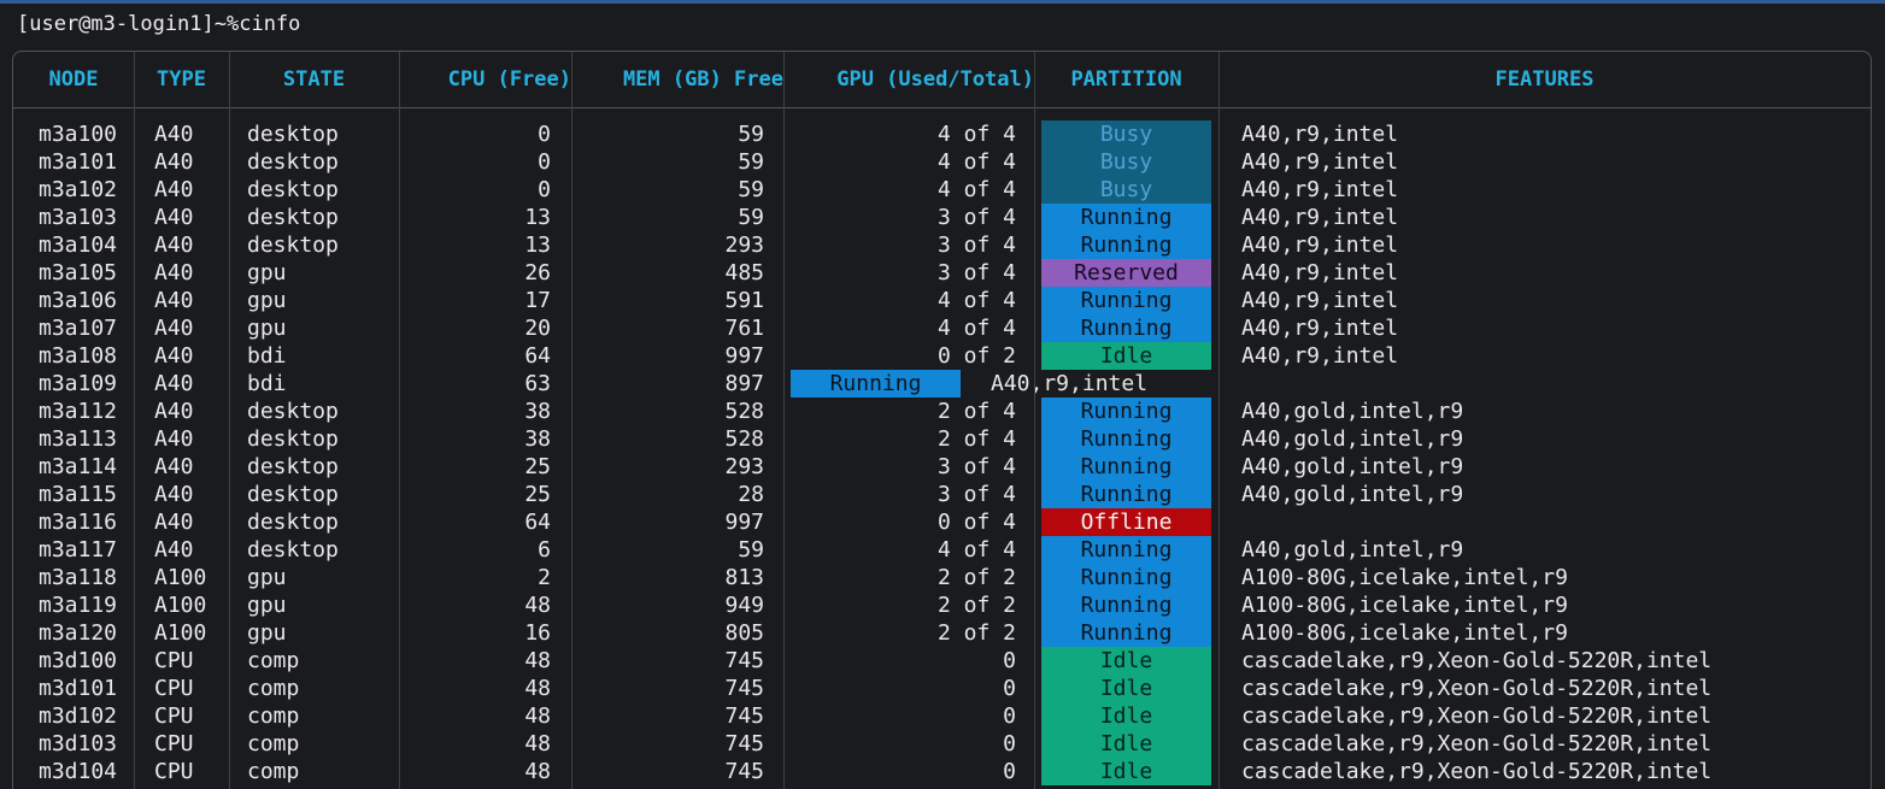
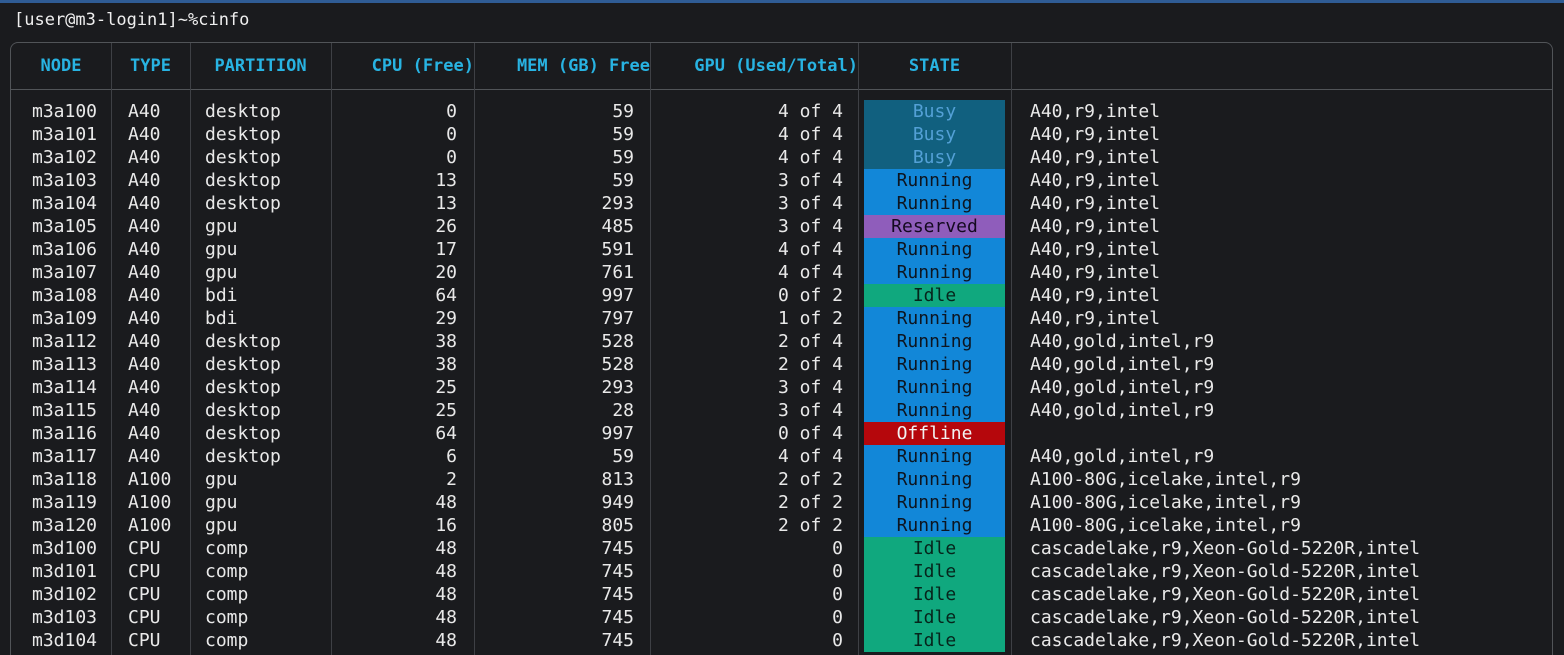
  [user@m3-login1]~%cinfo
  NODE
  TYPE
- STATE
+ PARTITION
  CPU (Free)
  MEM (GB) Free
  GPU (Used/Total)
- PARTITION
+ STATE
- FEATURES
  m3a100
  A40
  desktop
  0
  59
  4 of 4
  Busy
  A40,r9,intel
  m3a101
  A40
  desktop
  0
  59
  4 of 4
  Busy
  A40,r9,intel
  m3a102
  A40
  desktop
  0
  59
  4 of 4
  Busy
  A40,r9,intel
  m3a103
  A40
  desktop
  13
  59
  3 of 4
  Running
  A40,r9,intel
  m3a104
  A40
  desktop
  13
  293
  3 of 4
  Running
  A40,r9,intel
  m3a105
  A40
  gpu
  26
  485
  3 of 4
  Reserved
  A40,r9,intel
  m3a106
  A40
  gpu
  17
  591
  4 of 4
  Running
  A40,r9,intel
  m3a107
  A40
  gpu
  20
  761
  4 of 4
  Running
  A40,r9,intel
  m3a108
  A40
  bdi
  64
  997
  0 of 2
  Idle
  A40,r9,intel
  m3a109
  A40
  bdi
- 63
+ 29
- 897
+ 797
+ 1 of 2
  Running
  A40,r9,intel
  m3a112
  A40
  desktop
  38
  528
  2 of 4
  Running
  A40,gold,intel,r9
  m3a113
  A40
  desktop
  38
  528
  2 of 4
  Running
  A40,gold,intel,r9
  m3a114
  A40
  desktop
  25
  293
  3 of 4
  Running
  A40,gold,intel,r9
  m3a115
  A40
  desktop
  25
  28
  3 of 4
  Running
  A40,gold,intel,r9
  m3a116
  A40
  desktop
  64
  997
  0 of 4
  Offline
  m3a117
  A40
  desktop
  6
  59
  4 of 4
  Running
  A40,gold,intel,r9
  m3a118
  A100
  gpu
  2
  813
  2 of 2
  Running
  A100-80G,icelake,intel,r9
  m3a119
  A100
  gpu
  48
  949
  2 of 2
  Running
  A100-80G,icelake,intel,r9
  m3a120
  A100
  gpu
  16
  805
  2 of 2
  Running
  A100-80G,icelake,intel,r9
  m3d100
  CPU
  comp
  48
  745
  0
  Idle
  cascadelake,r9,Xeon-Gold-5220R,intel
  m3d101
  CPU
  comp
  48
  745
  0
  Idle
  cascadelake,r9,Xeon-Gold-5220R,intel
  m3d102
  CPU
  comp
  48
  745
  0
  Idle
  cascadelake,r9,Xeon-Gold-5220R,intel
  m3d103
  CPU
  comp
  48
  745
  0
  Idle
  cascadelake,r9,Xeon-Gold-5220R,intel
  m3d104
  CPU
  comp
  48
  745
  0
  Idle
  cascadelake,r9,Xeon-Gold-5220R,intel
